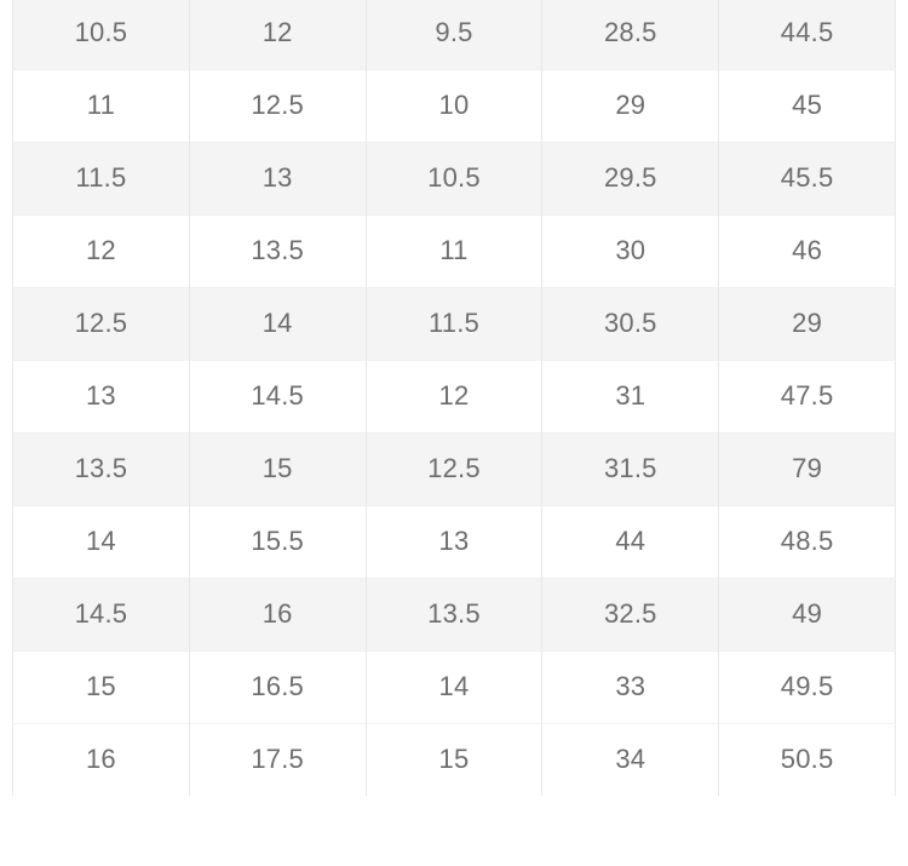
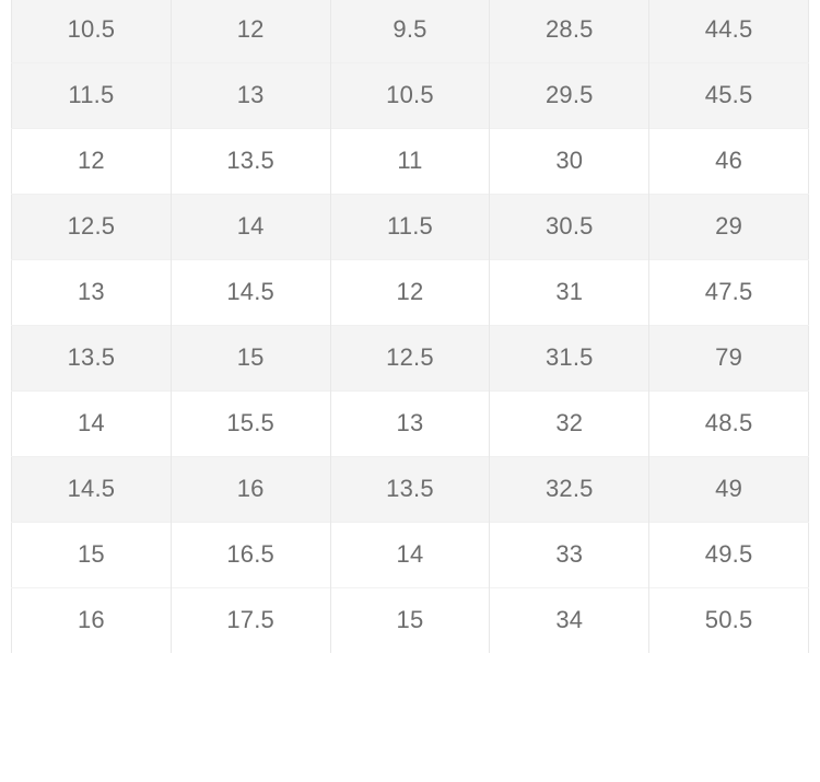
  10.5	12	9.5	28.5	44.5
- 11	12.5	10	29	45
  11.5	13	10.5	29.5	45.5
  12	13.5	11	30	46
  12.5	14	11.5	30.5	29
  13	14.5	12	31	47.5
  13.5	15	12.5	31.5	79
- 14	15.5	13	44	48.5
+ 14	15.5	13	32	48.5
  14.5	16	13.5	32.5	49
  15	16.5	14	33	49.5
  16	17.5	15	34	50.5
